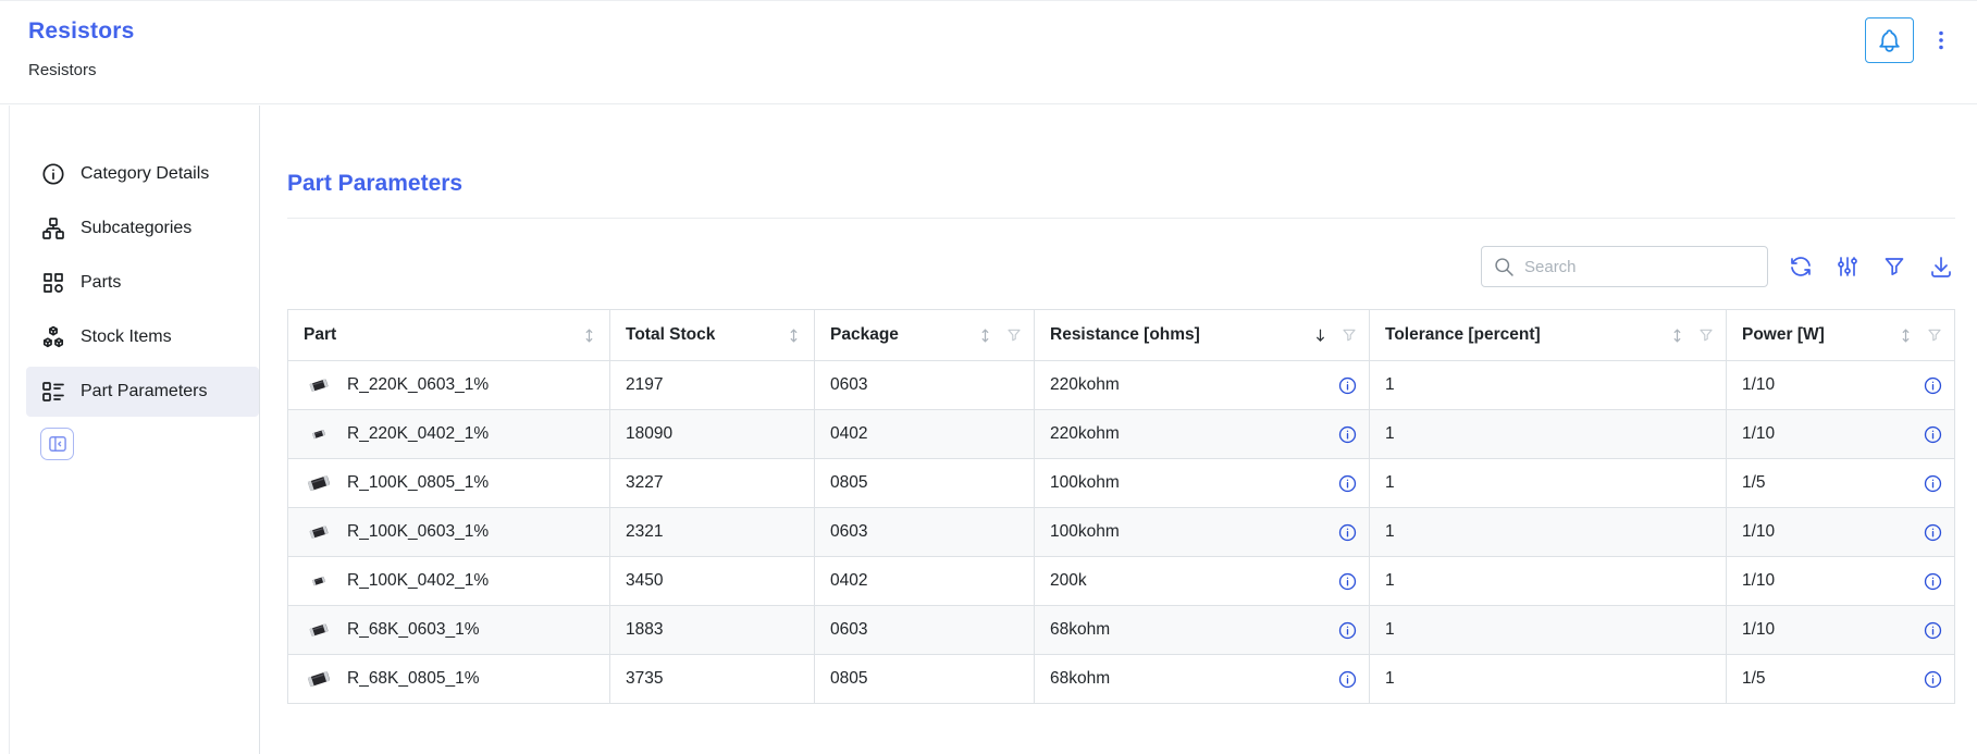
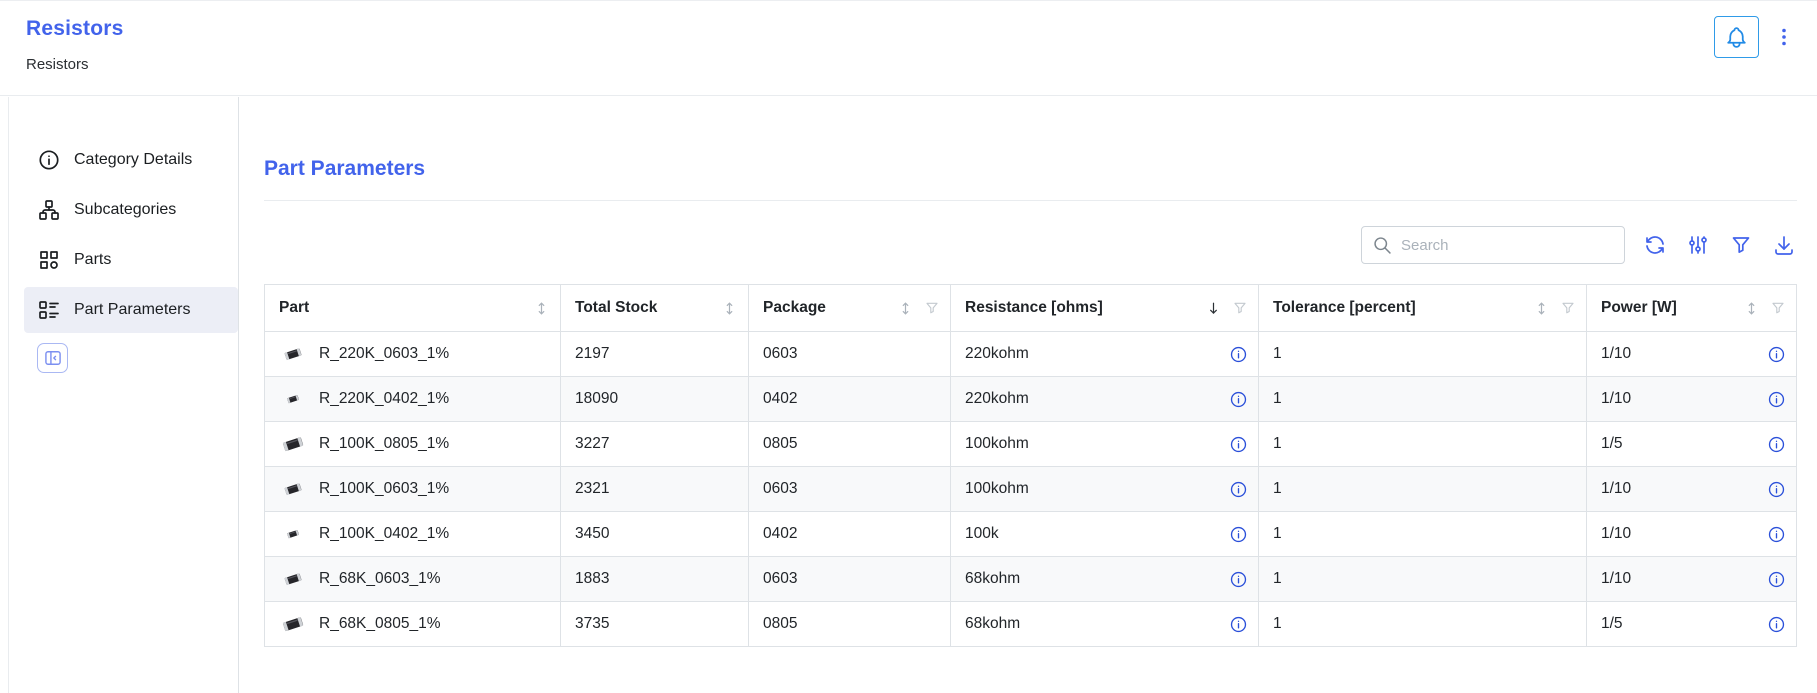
  Resistors
  Resistors
  Category Details
  Subcategories
  Parts
- Stock Items
  Part Parameters
  Part Parameters
  Search
  Part	Total Stock	Package	Resistance [ohms]	Tolerance [percent]	Power [W]
  R_220K_0603_1%	2197	0603	220kohm	1	1/10
  R_220K_0402_1%	18090	0402	220kohm	1	1/10
  R_100K_0805_1%	3227	0805	100kohm	1	1/5
  R_100K_0603_1%	2321	0603	100kohm	1	1/10
- R_100K_0402_1%	3450	0402	200k	1	1/10
+ R_100K_0402_1%	3450	0402	100k	1	1/10
  R_68K_0603_1%	1883	0603	68kohm	1	1/10
  R_68K_0805_1%	3735	0805	68kohm	1	1/5
